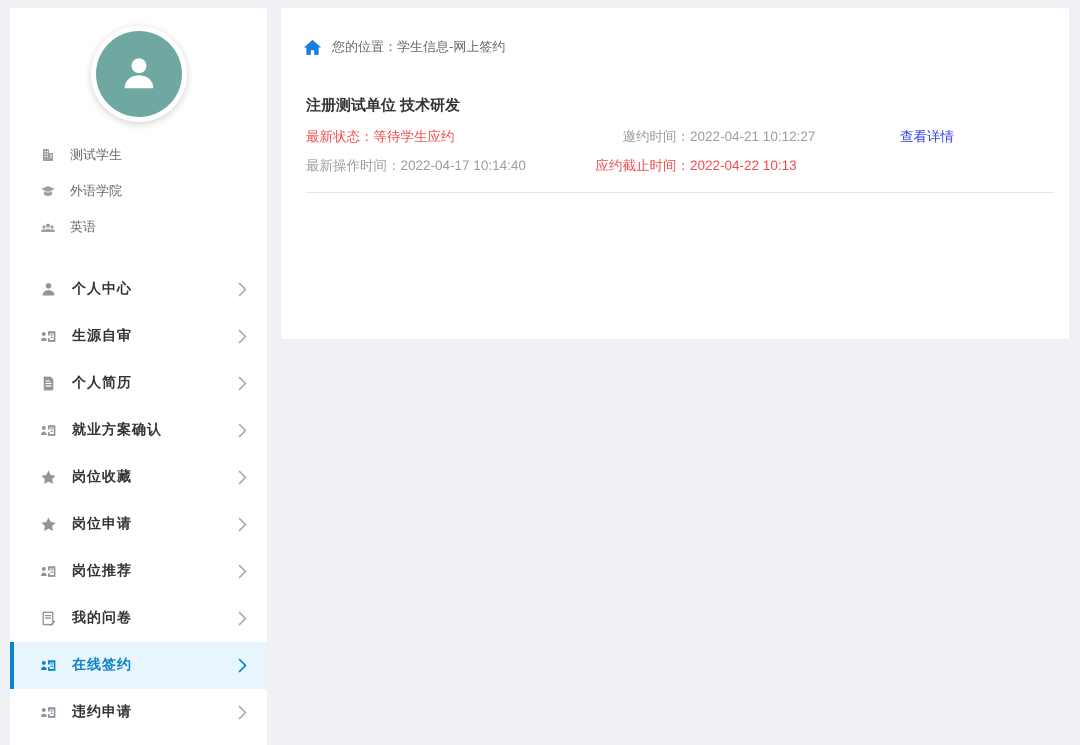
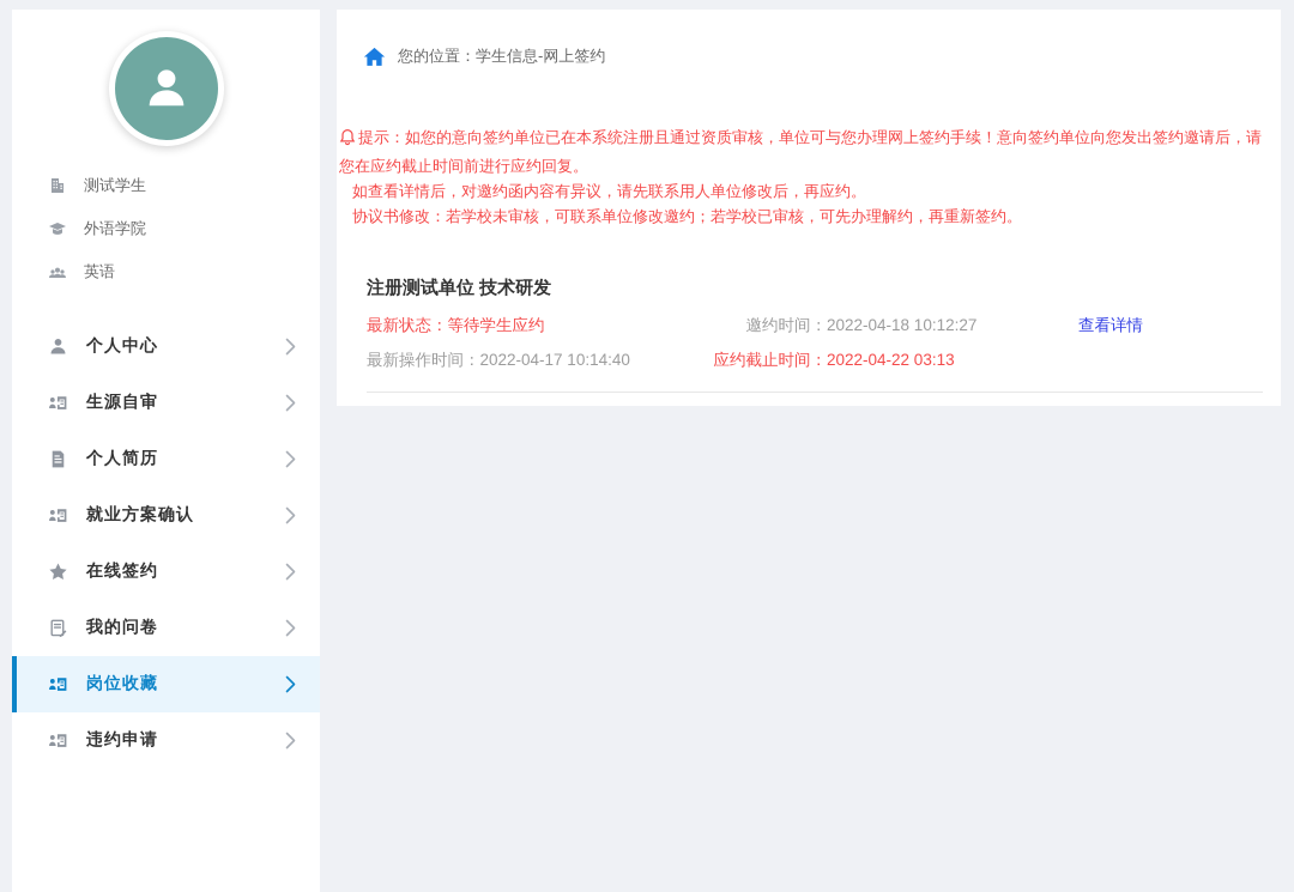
  测试学生
  外语学院
  英语
  个人中心
  生源自审
  个人简历
  就业方案确认
- 岗位收藏
+ 在线签约
- 岗位申请
- 岗位推荐
  我的问卷
- 在线签约
+ 岗位收藏
  违约申请
  您的位置：学生信息-网上签约
+ 提示：如您的意向签约单位已在本系统注册且通过资质审核，单位可与您办理网上签约手续！意向签约单位向您发出签约邀请后，请您在应约截止时间前进行应约回复。
+ 如查看详情后，对邀约函内容有异议，请先联系用人单位修改后，再应约。
+ 协议书修改：若学校未审核，可联系单位修改邀约；若学校已审核，可先办理解约，再重新签约。
  注册测试单位 技术研发
  最新状态：等待学生应约
  邀约时间：
- 2022-04-21 10:12:27
+ 2022-04-18 10:12:27
  查看详情
  最新操作时间：2022-04-17 10:14:40
  应约截止时间：
- 2022-04-22 10:13
+ 2022-04-22 03:13
